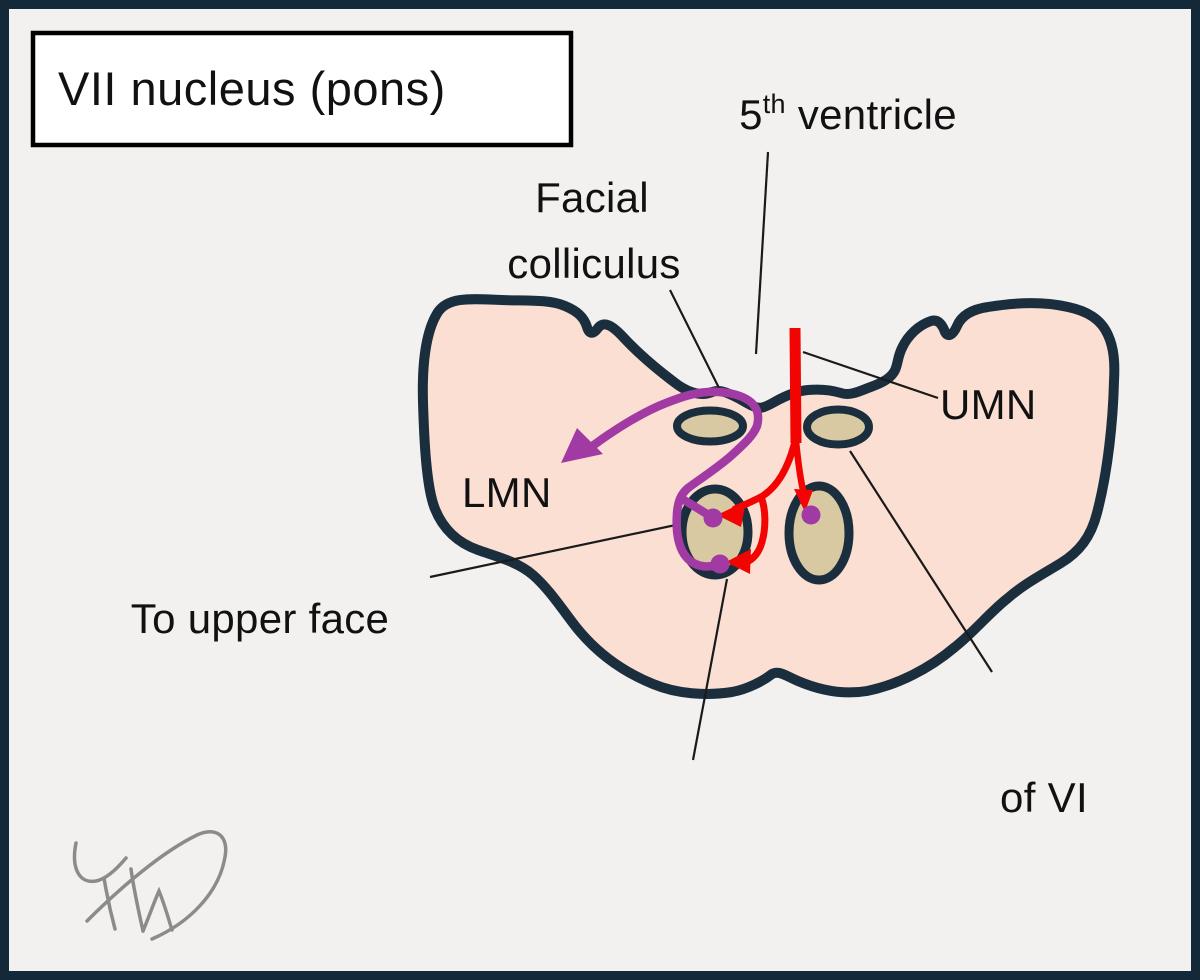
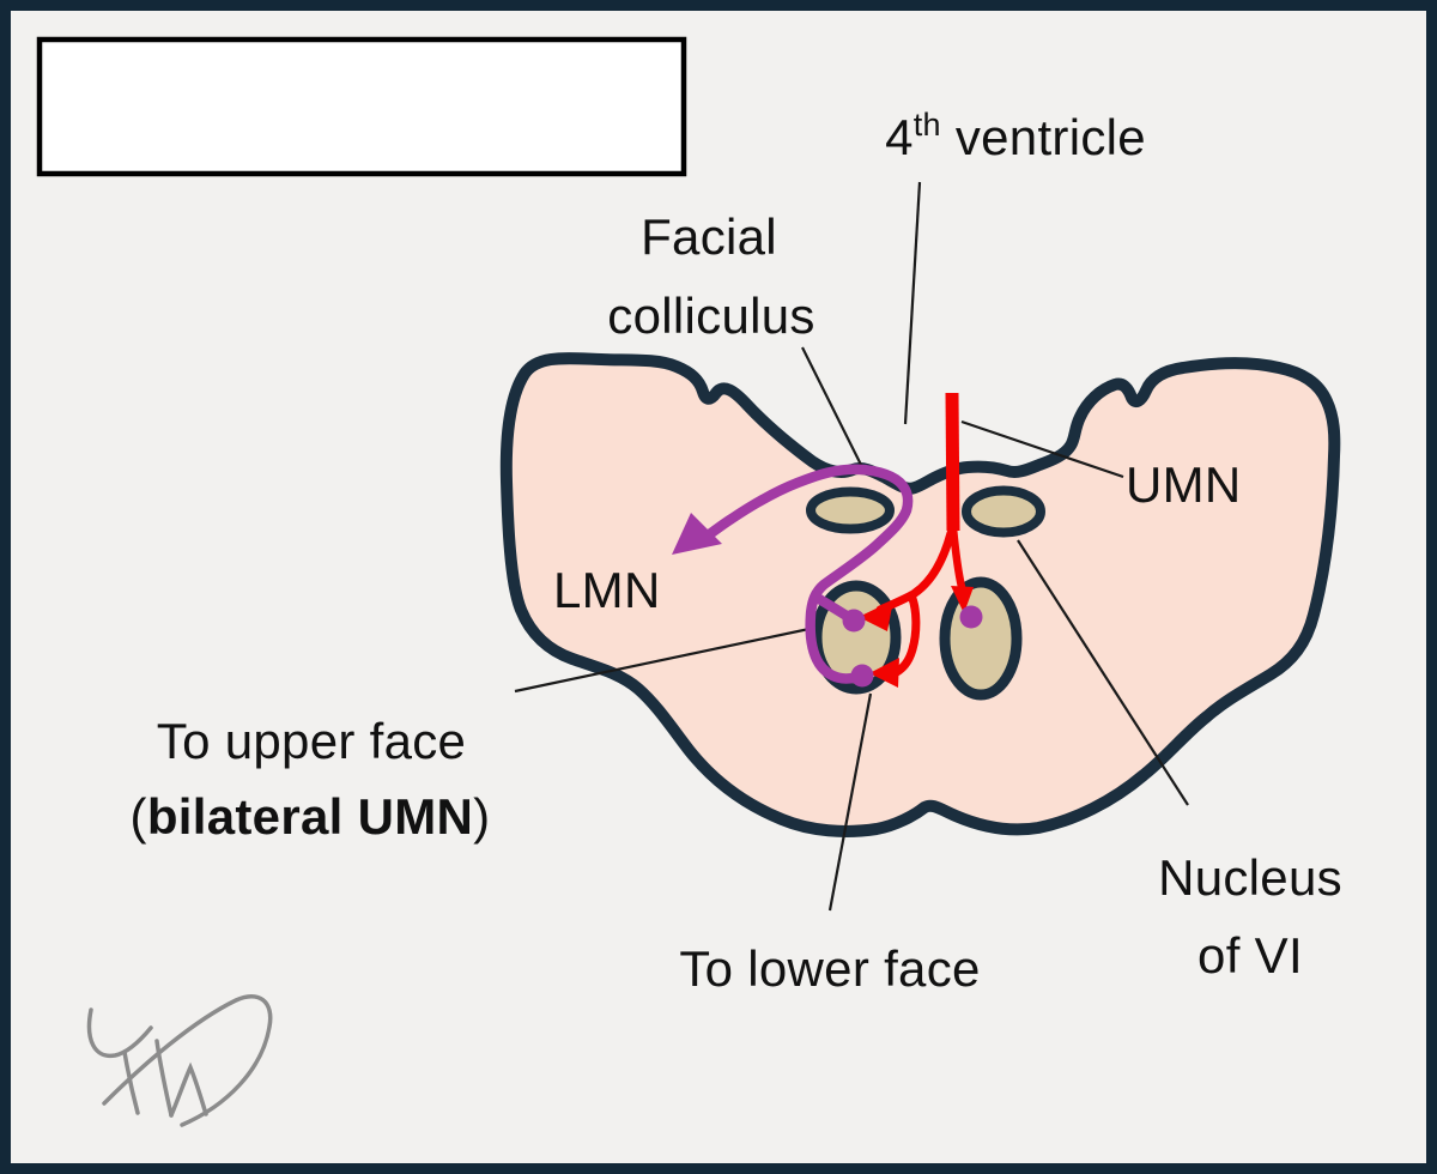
- VII nucleus (pons)
- 5th ventricle
+ 4th ventricle
  Facial
  colliculus
  UMN
  LMN
  To upper face
+ (bilateral UMN)
+ To lower face
+ Nucleus
  of VI
